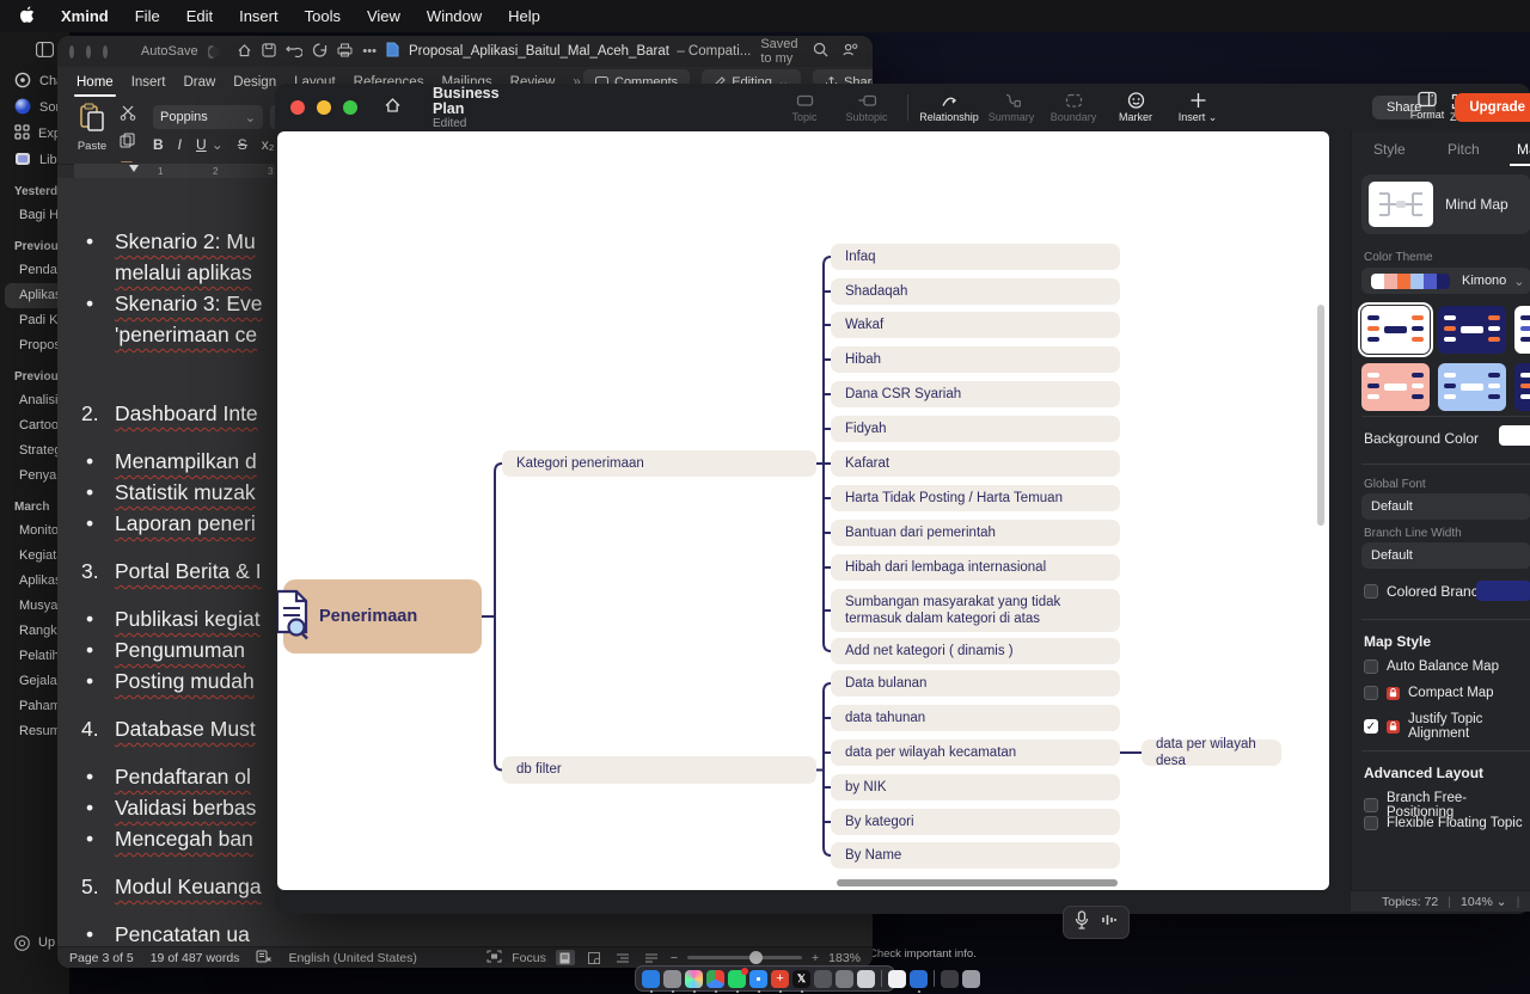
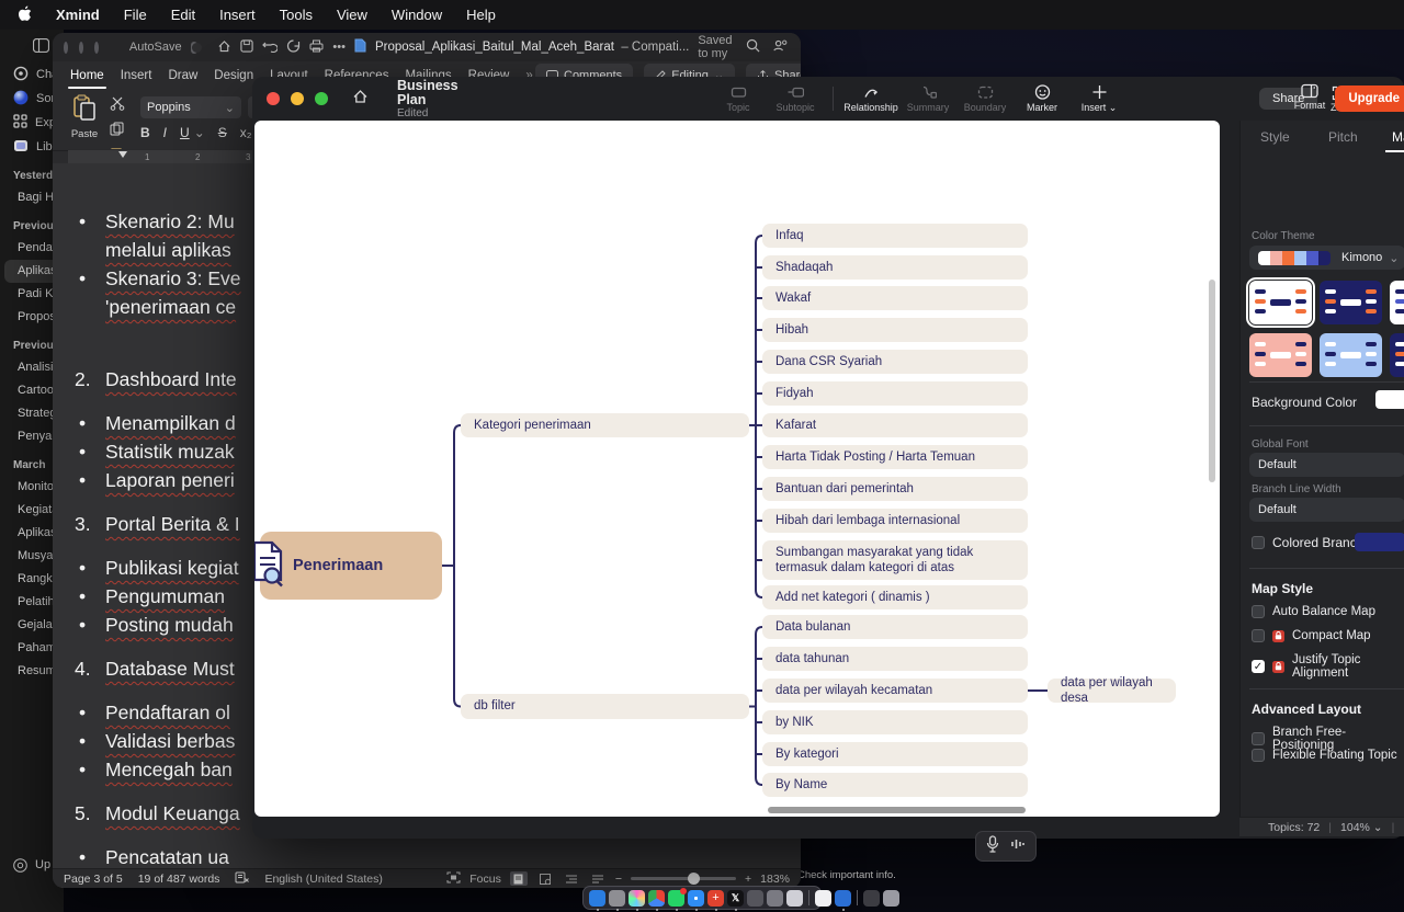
  Xmind
  File
  Edit
  Insert
  Tools
  View
  Window
  Help
  Lib
  Yesterd
  Bagi H
  Previou
  Aplika
  Padi K
  Propo
  Previou
  Analis
  Cartoo
  Strate
  March
  Monito
  Kegiat
  Aplika
  Musya
  Rangk
  Pelatih
  Gejala
  Paham
  Resum
  Up
  AutoSave
  •••
  Proposal_Aplikasi_Baitul_Mal_Aceh_Barat – Compati...
  Home
  Insert
  Draw
  Design
  Layout
  References
  Mailings
  Review
  »
  Comments
  Editing
  ⌄
  Shar
  Paste
  Poppins
  ⌄
  B
  I
  U
  ⌄
  S
  x₂
  1
  2
  3
  •
  Skenario 2: Mu
  melalui aplikas
  •
  Skenario 3: Eve
  'penerimaan ce
  2.
  Dashboard Inte
  •
  Menampilkan d
  •
  Statistik muzak
  •
  Laporan peneri
  3.
  Portal Berita & I
  •
  Publikasi kegiat
  •
  Pengumuman
  •
  Posting mudah
  4.
  Database Must
  •
  Pendaftaran ol
  •
  Validasi berbas
  •
  Mencegah ban
  5.
  Modul Keuanga
  •
  Pencatatan ua
  Page 3 of 5
  19 of 487 words
  English (United States)
  Focus
  −
  +
  183%
  Check important info.
  Business Plan
  Edited
  Topic
  Subtopic
  Relationship
  Summary
  Boundary
  Marker
  Insert ⌄
  Share
  Format
  Upgrade
  Penerimaan
  Kategori penerimaan
  Infaq
  Shadaqah
  Wakaf
  Hibah
  Dana CSR Syariah
  Fidyah
  Kafarat
  Harta Tidak Posting / Harta Temuan
  Bantuan dari pemerintah
  Hibah dari lembaga internasional
  Sumbangan masyarakat yang tidak termasuk dalam kategori di atas
  Add net kategori ( dinamis )
  db filter
  Data bulanan
  data tahunan
  data per wilayah kecamatan
  by NIK
  By kategori
  By Name
  data per wilayah desa
  Style
  Pitch
- Mind Map
  Color Theme
  Kimono
  ⌄
  Background Color
  Global Font
  Default
  Branch Line Width
  Default
  Colored Branc
  Map Style
  Advanced Layout
  Auto Balance Map
  Compact Map
  ✓
  Justify Topic Alignment
  Branch Free-Positioning
  Flexible Floating Topic
  Topics: 72
  |
  104% ⌄
  +
  𝕏
